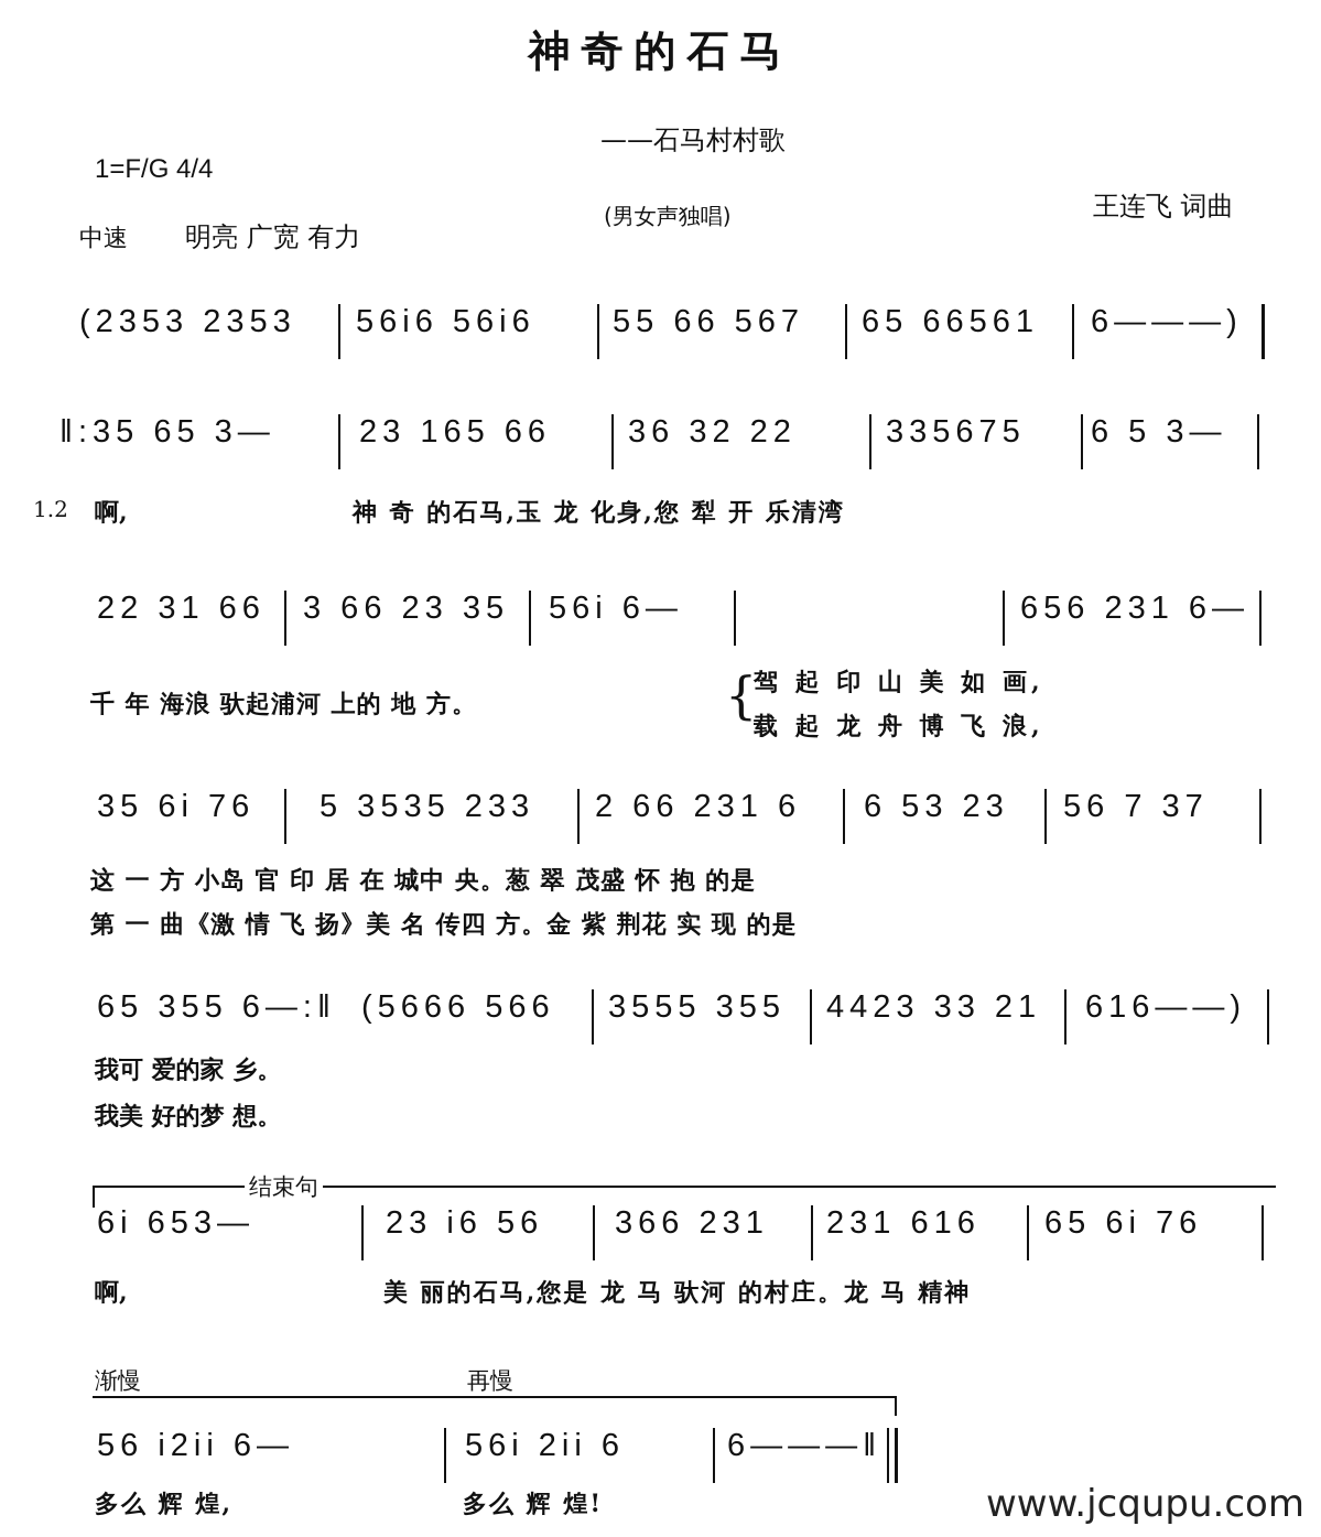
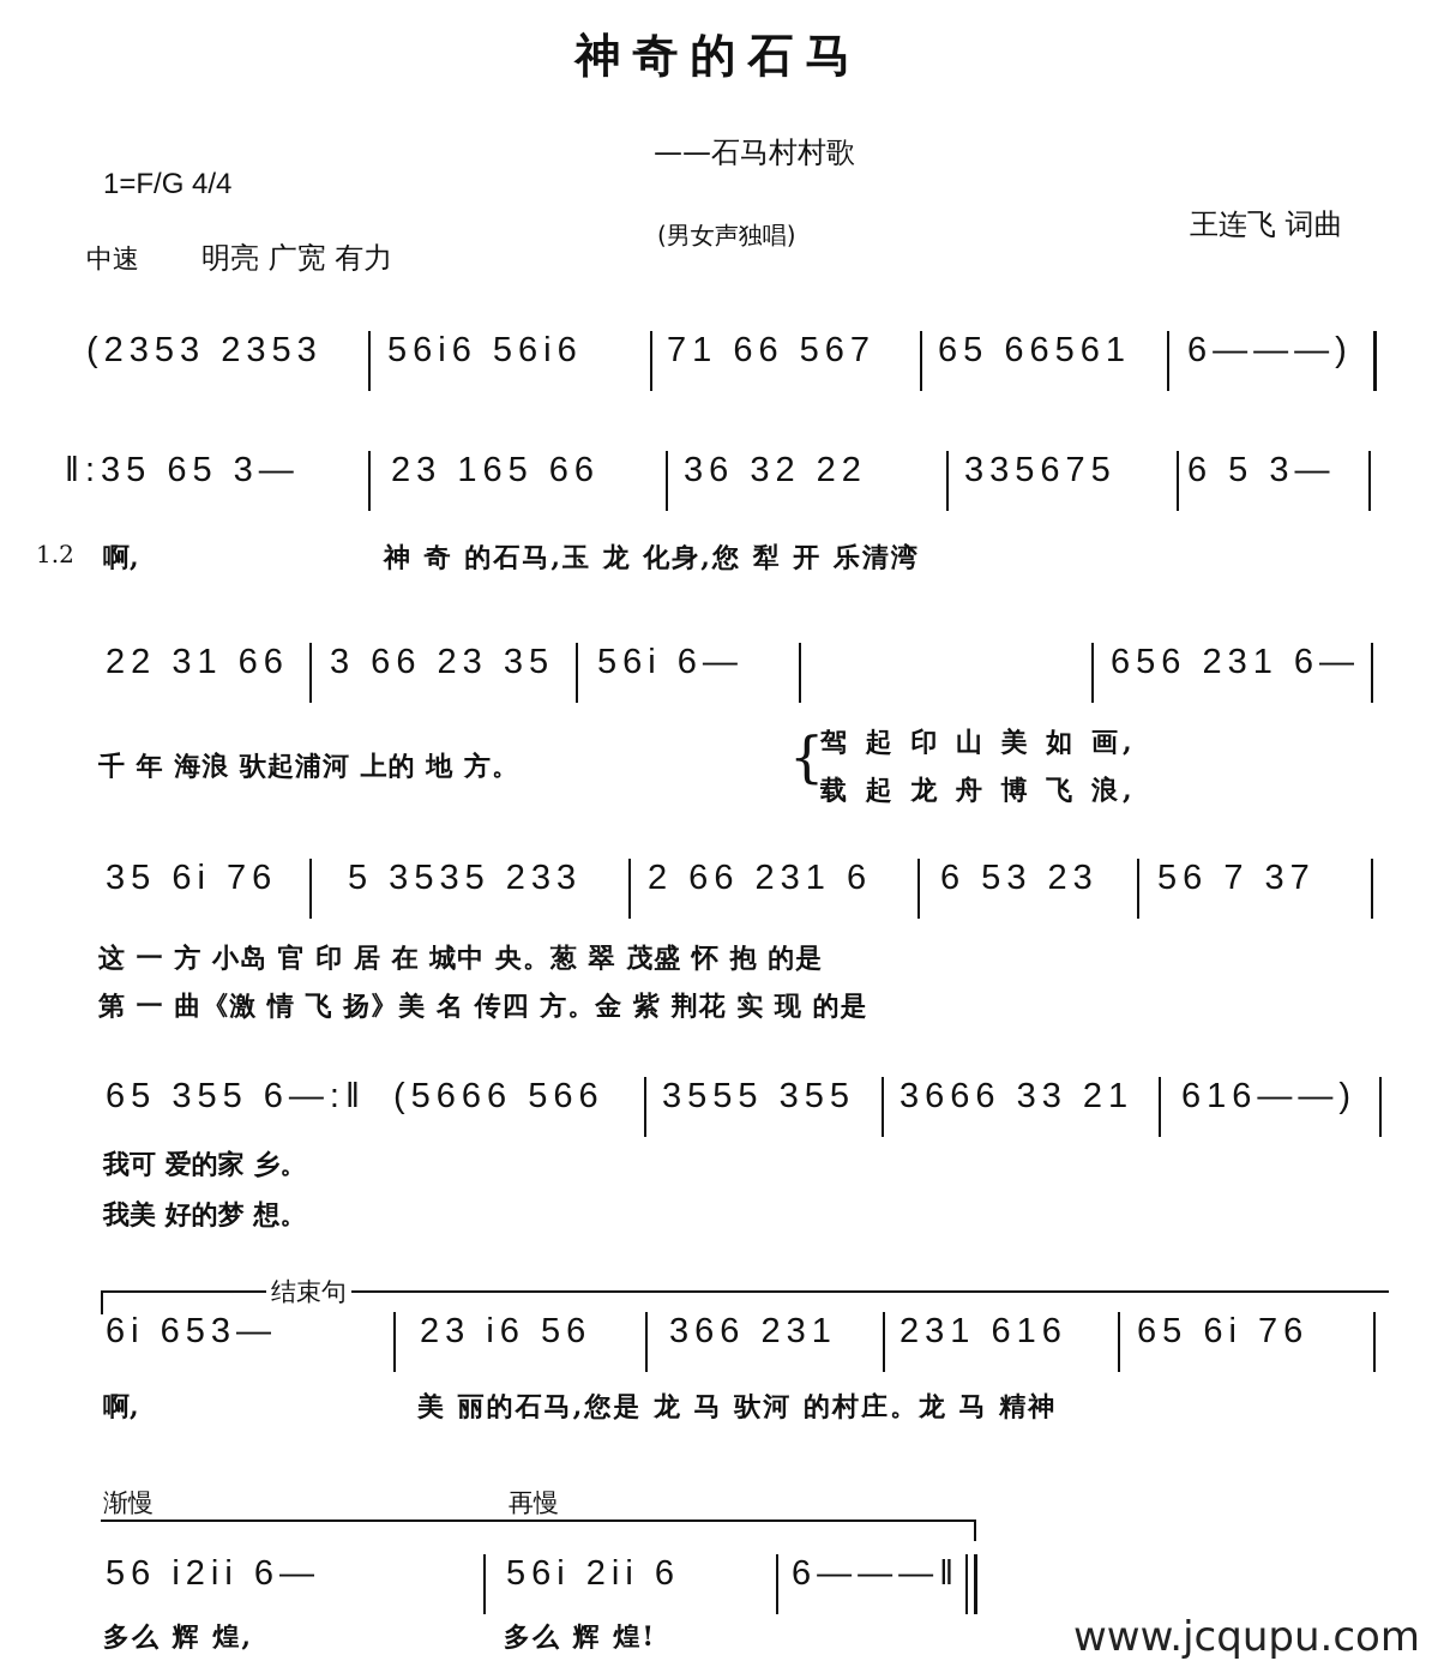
  神奇的石马
  ——石马村村歌
  1=F/G 4/4
  中速 明亮 广宽 有力
  (男女声独唱)
  王连飞 词曲
  (2353 2353
  56i6 56i6
- 55 66 567
+ 71 66 567
  65 66561
  6———)
  ‖:35 65 3—
  23 165 66
  36 32 22
  335675
  6 5 3—
  1.2
  啊,
  神 奇 的石马,玉 龙 化身,您 犁 开 乐清湾
  22 31 66
  3 66 23 35
  56i 6—
  656 231 6—
  千 年 海浪 驮起浦河 上的 地 方。
  {
  驾 起 印 山 美 如 画,
  载 起 龙 舟 博 飞 浪,
  35 6i 76
  5 3535 233
  2 66 231 6
  6 53 23
  56 7 37
  这 一 方 小岛 官 印 居 在 城中 央。葱 翠 茂盛 怀 抱 的是
  第 一 曲《激 情 飞 扬》美 名 传四 方。金 紫 荆花 实 现 的是
  65 355 6—:‖
  (5666 566
  3555 355
- 4423 33 21
+ 3666 33 21
  616——)
  我可 爱的家 乡。
  我美 好的梦 想。
  结束句
  6i 653—
  23 i6 56
  366 231
  231 616
  65 6i 76
  啊,
  美 丽的石马,您是 龙 马 驮河 的村庄。龙 马 精神
  渐慢
  再慢
  56 i2ii 6—
  56i 2ii 6
  6———‖
  多么 辉 煌,
  多么 辉 煌!
  www.jcqupu.com
